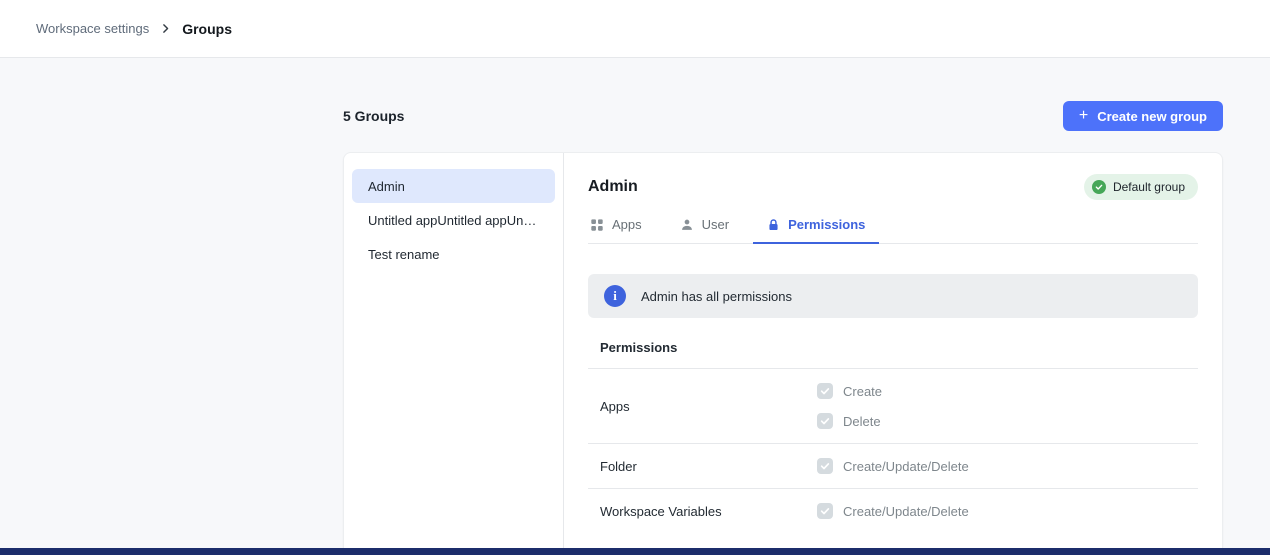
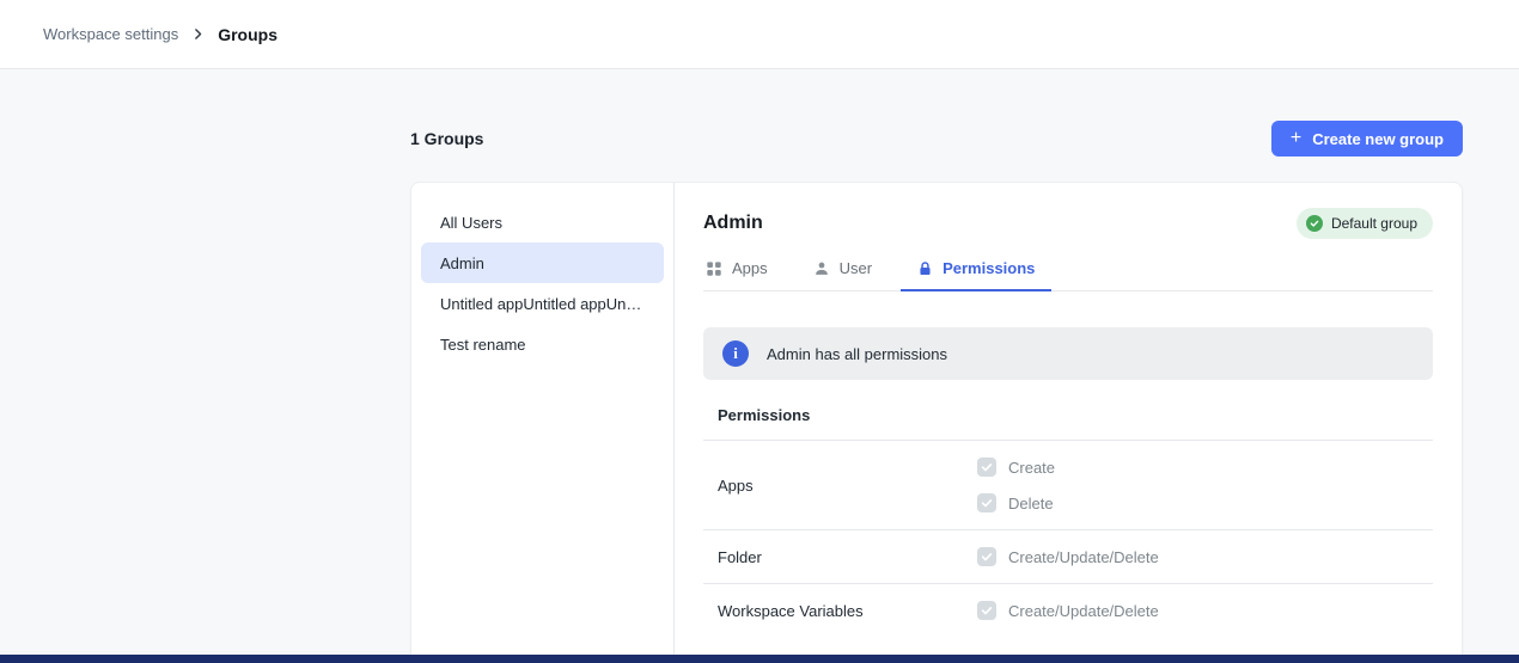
  Workspace settings
  Groups
- 5 Groups
+ 1 Groups
  Create new group
+ All Users
  Admin
  Untitled appUntitled appUntitl
  Test rename
  Admin
  Default group
  Apps
  User
  Permissions
  Admin has all permissions
  Permissions
  Apps
  Create
  Delete
  Folder
  Create/Update/Delete
  Workspace Variables
  Create/Update/Delete
